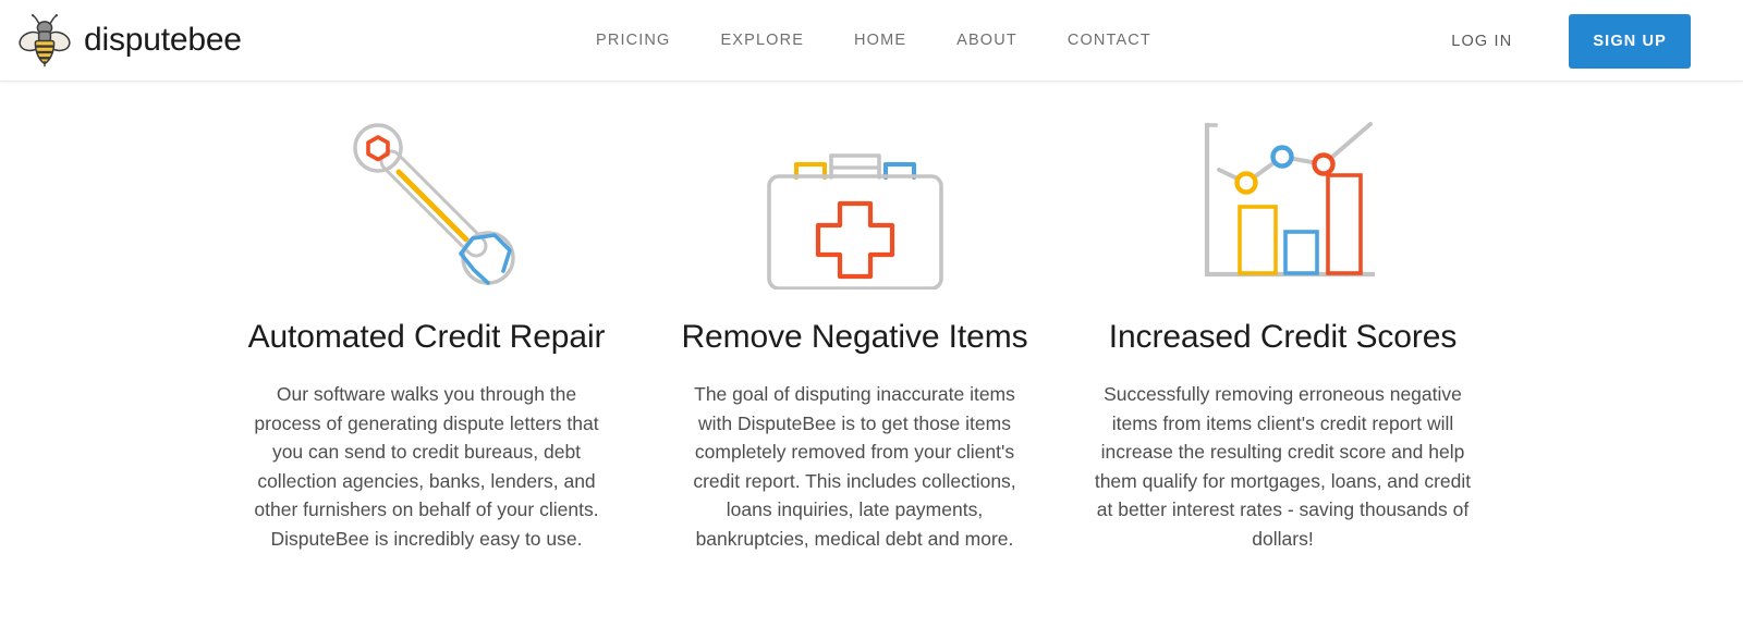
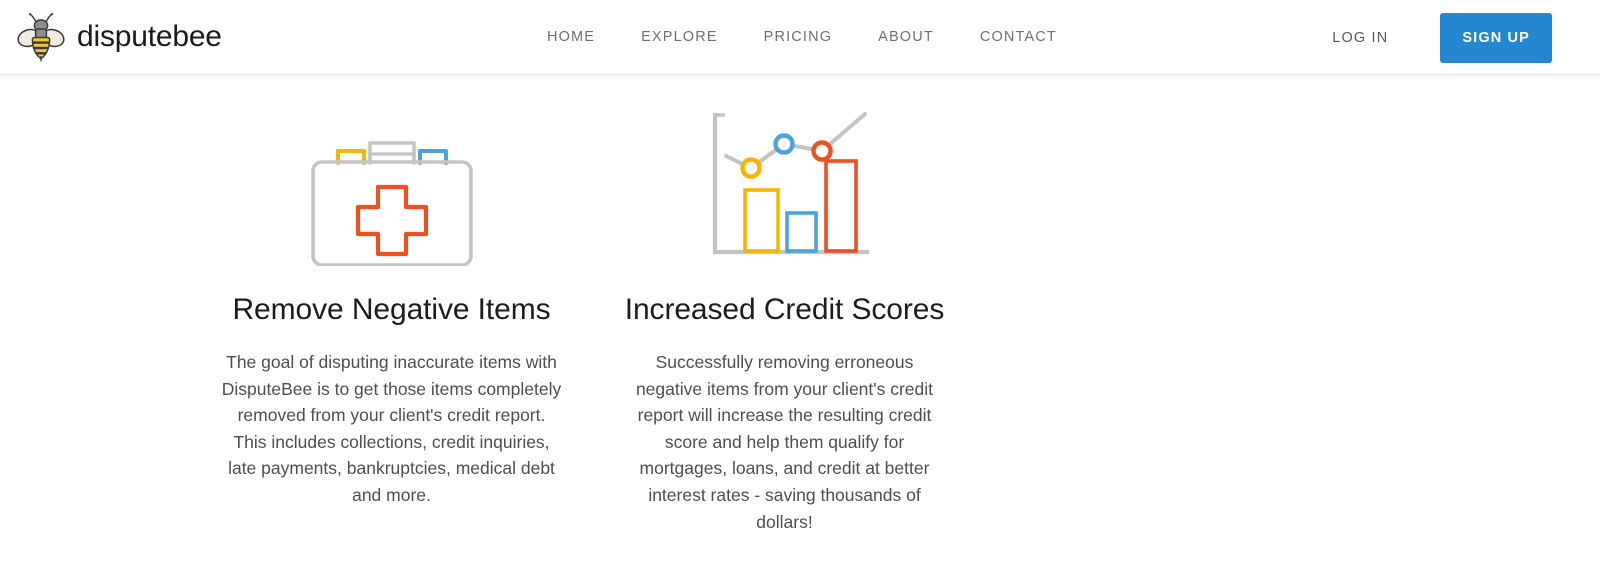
  disputebee
- PRICING
+ HOME
  EXPLORE
- HOME
+ PRICING
  ABOUT
  CONTACT
  LOG IN
  SIGN UP
- Automated Credit Repair
- Our software walks you through the process of generating dispute letters that you can send to credit bureaus, debt collection agencies, banks, lenders, and other furnishers on behalf of your clients. DisputeBee is incredibly easy to use.
  Remove Negative Items
- The goal of disputing inaccurate items with DisputeBee is to get those items completely removed from your client's credit report. This includes collections, loans inquiries, late payments, bankruptcies, medical debt and more.
+ The goal of disputing inaccurate items with DisputeBee is to get those items completely removed from your client's credit report. This includes collections, credit inquiries, late payments, bankruptcies, medical debt and more.
  Increased Credit Scores
- Successfully removing erroneous negative items from items client's credit report will increase the resulting credit score and help them qualify for mortgages, loans, and credit at better interest rates - saving thousands of dollars!
+ Successfully removing erroneous negative items from your client's credit report will increase the resulting credit score and help them qualify for mortgages, loans, and credit at better interest rates - saving thousands of dollars!
